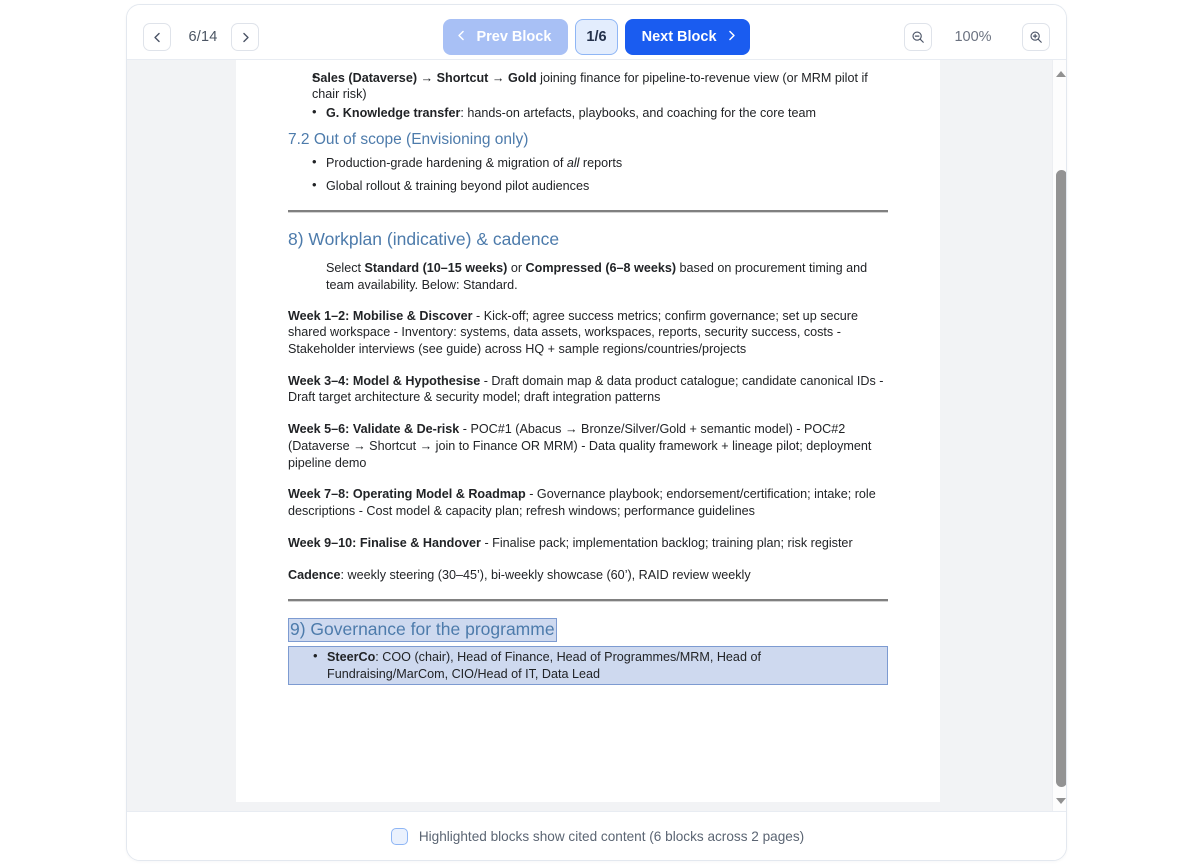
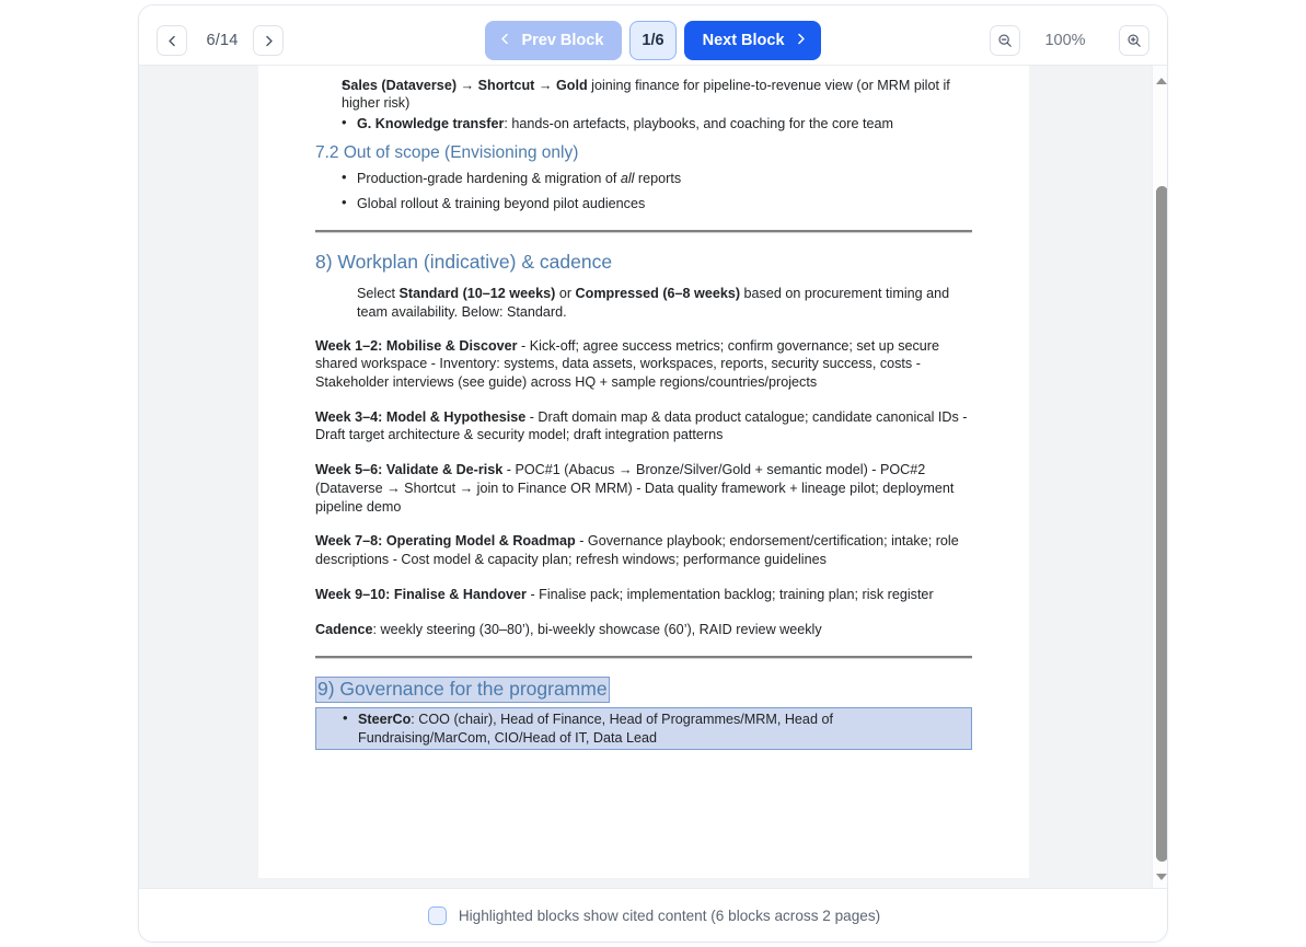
  6/14
  Prev Block
  1/6
  Next Block
  100%
- Sales (Dataverse) → Shortcut → Gold joining finance for pipeline-to-revenue view (or MRM pilot if chair risk)
+ Sales (Dataverse) → Shortcut → Gold joining finance for pipeline-to-revenue view (or MRM pilot if higher risk)
  G. Knowledge transfer: hands-on artefacts, playbooks, and coaching for the core team
  7.2 Out of scope (Envisioning only)
  Production-grade hardening & migration of all reports
  Global rollout & training beyond pilot audiences
  8) Workplan (indicative) & cadence
- Select Standard (10–15 weeks) or Compressed (6–8 weeks) based on procurement timing and team availability. Below: Standard.
+ Select Standard (10–12 weeks) or Compressed (6–8 weeks) based on procurement timing and team availability. Below: Standard.
  Week 1–2: Mobilise & Discover - Kick-off; agree success metrics; confirm governance; set up secure shared workspace - Inventory: systems, data assets, workspaces, reports, security success, costs - Stakeholder interviews (see guide) across HQ + sample regions/countries/projects
  Week 3–4: Model & Hypothesise - Draft domain map & data product catalogue; candidate canonical IDs - Draft target architecture & security model; draft integration patterns
  Week 5–6: Validate & De-risk - POC#1 (Abacus → Bronze/Silver/Gold + semantic model) - POC#2 (Dataverse → Shortcut → join to Finance OR MRM) - Data quality framework + lineage pilot; deployment pipeline demo
  Week 7–8: Operating Model & Roadmap - Governance playbook; endorsement/certification; intake; role descriptions - Cost model & capacity plan; refresh windows; performance guidelines
  Week 9–10: Finalise & Handover - Finalise pack; implementation backlog; training plan; risk register
- Cadence: weekly steering (30–45’), bi-weekly showcase (60’), RAID review weekly
+ Cadence: weekly steering (30–80’), bi-weekly showcase (60’), RAID review weekly
  9) Governance for the programme
  SteerCo: COO (chair), Head of Finance, Head of Programmes/MRM, Head of Fundraising/MarCom, CIO/Head of IT, Data Lead
  Highlighted blocks show cited content (6 blocks across 2 pages)
